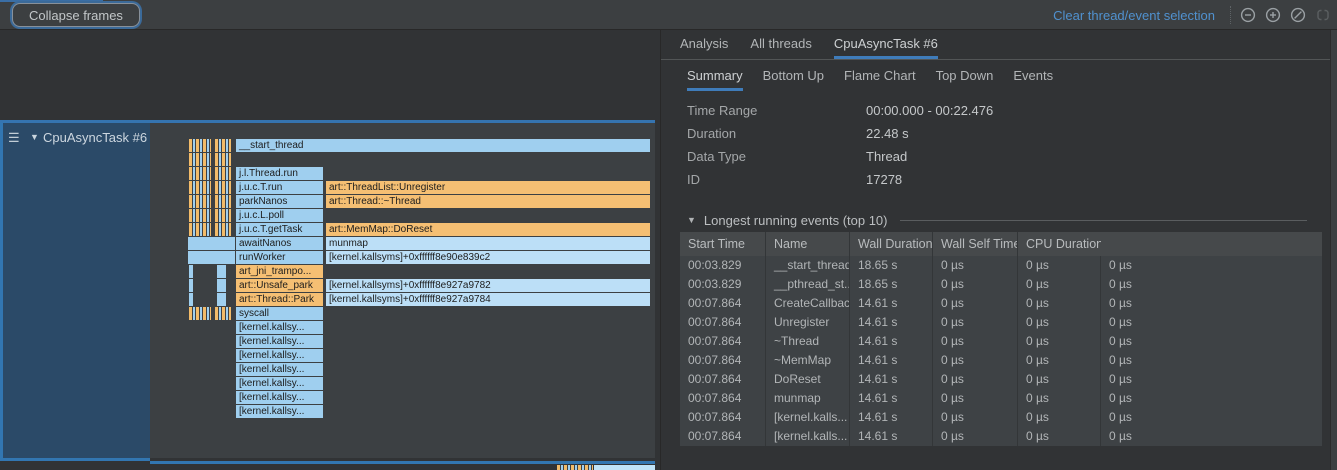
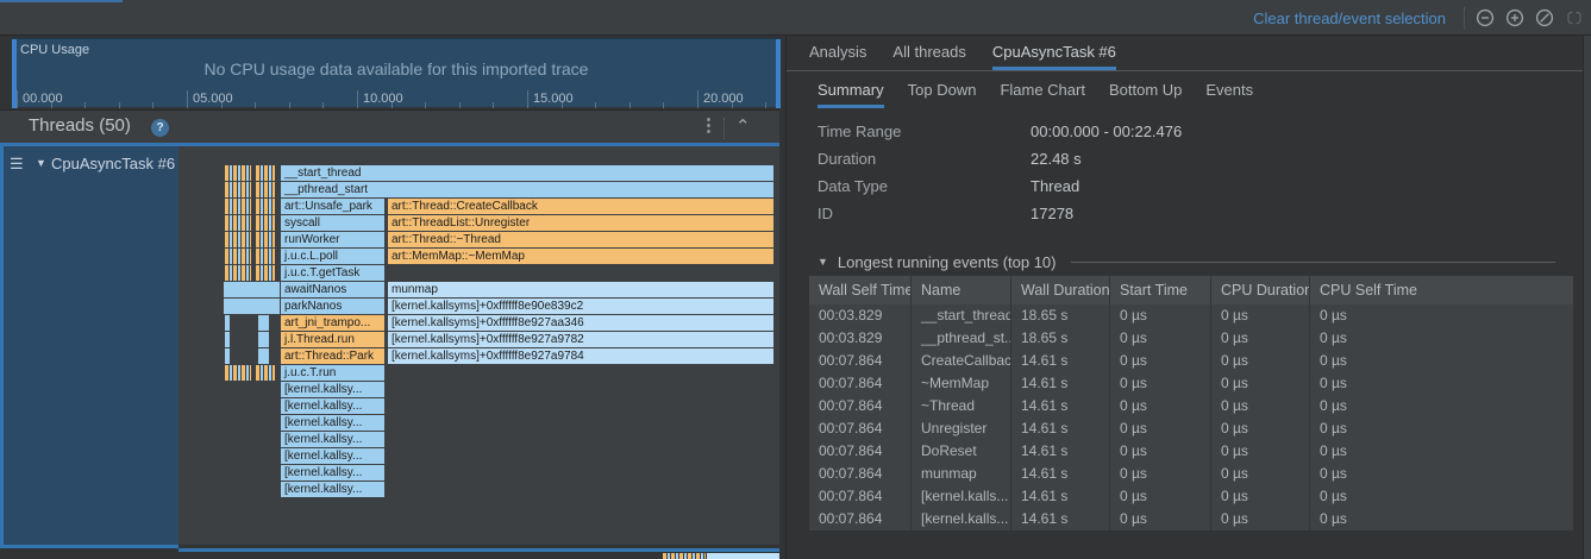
- Collapse frames
  Clear thread/event selection
+ CPU Usage
+ No CPU usage data available for this imported trace
+ 00.000
+ 05.000
+ 10.000
+ 15.000
+ 20.000
+ Threads (50)
+ ?
+ ⋮
+ ⌃
  ☰
  ▼
  CpuAsyncTask #6
  __start_thread
+ __pthread_start
- j.l.Thread.run
+ art::Unsafe_park
+ art::Thread::CreateCallback
- j.u.c.T.run
+ syscall
  art::ThreadList::Unregister
- parkNanos
+ runWorker
  art::Thread::~Thread
  j.u.c.L.poll
+ art::MemMap::~MemMap
  j.u.c.T.getTask
- art::MemMap::DoReset
  awaitNanos
  munmap
- runWorker
+ parkNanos
  [kernel.kallsyms]+0xffffff8e90e839c2
  art_jni_trampo...
+ [kernel.kallsyms]+0xffffff8e927aa346
- art::Unsafe_park
+ j.l.Thread.run
  [kernel.kallsyms]+0xffffff8e927a9782
  art::Thread::Park
  [kernel.kallsyms]+0xffffff8e927a9784
- syscall
+ j.u.c.T.run
  [kernel.kallsy...
  [kernel.kallsy...
  [kernel.kallsy...
  [kernel.kallsy...
  [kernel.kallsy...
  [kernel.kallsy...
  [kernel.kallsy...
  Analysis
  All threads
  CpuAsyncTask #6
  Summary
- Bottom Up
+ Top Down
  Flame Chart
- Top Down
+ Bottom Up
  Events
  Time Range
  00:00.000 - 00:22.476
  Duration
  22.48 s
  Data Type
  Thread
  ID
  17278
  ▼
  Longest running events (top 10)
- Start Time
+ Wall Self Time
  Name
  Wall Duration
- Wall Self Time
+ Start Time
  CPU Duration
+ CPU Self Time
  00:03.829
  __start_thread
  18.65 s
  0 µs
  0 µs
  0 µs
  00:03.829
  __pthread_st..
  18.65 s
  0 µs
  0 µs
  0 µs
  00:07.864
  CreateCallbac
  14.61 s
  0 µs
  0 µs
  0 µs
  00:07.864
- Unregister
+ ~MemMap
  14.61 s
  0 µs
  0 µs
  0 µs
  00:07.864
  ~Thread
  14.61 s
  0 µs
  0 µs
  0 µs
  00:07.864
- ~MemMap
+ Unregister
  14.61 s
  0 µs
  0 µs
  0 µs
  00:07.864
  DoReset
  14.61 s
  0 µs
  0 µs
  0 µs
  00:07.864
  munmap
  14.61 s
  0 µs
  0 µs
  0 µs
  00:07.864
  [kernel.kalls...
  14.61 s
  0 µs
  0 µs
  0 µs
  00:07.864
  [kernel.kalls...
  14.61 s
  0 µs
  0 µs
  0 µs
